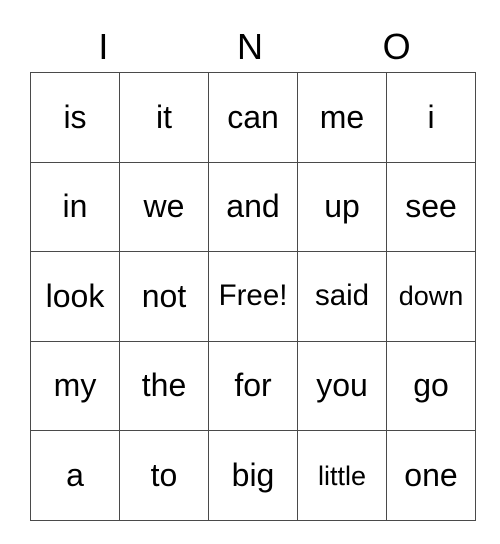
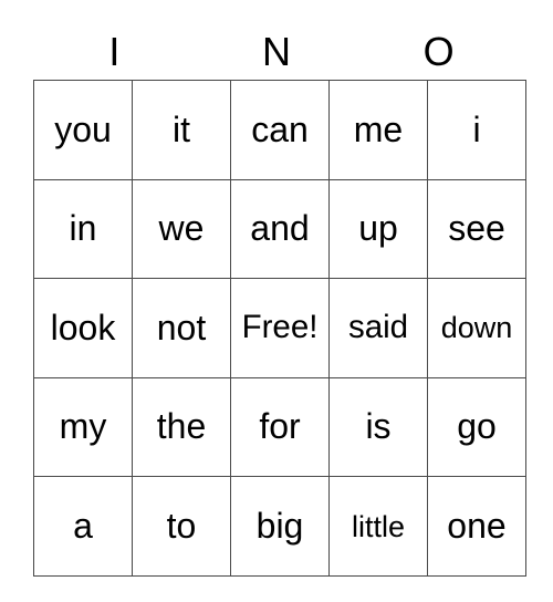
  I
  N
  O
- is	it	can	me	i
+ you	it	can	me	i
  in	we	and	up	see
  look	not	Free!	said	down
- my	the	for	you	go
+ my	the	for	is	go
  a	to	big	little	one
